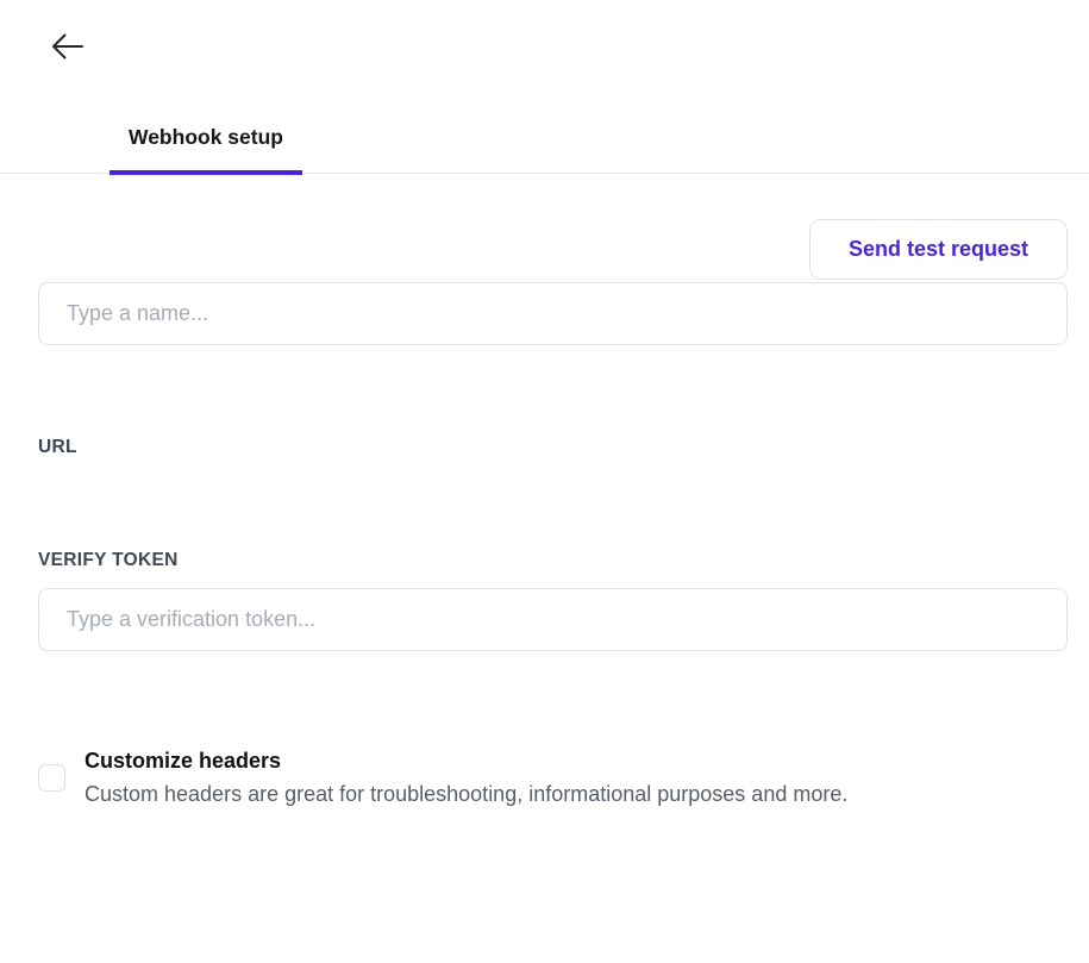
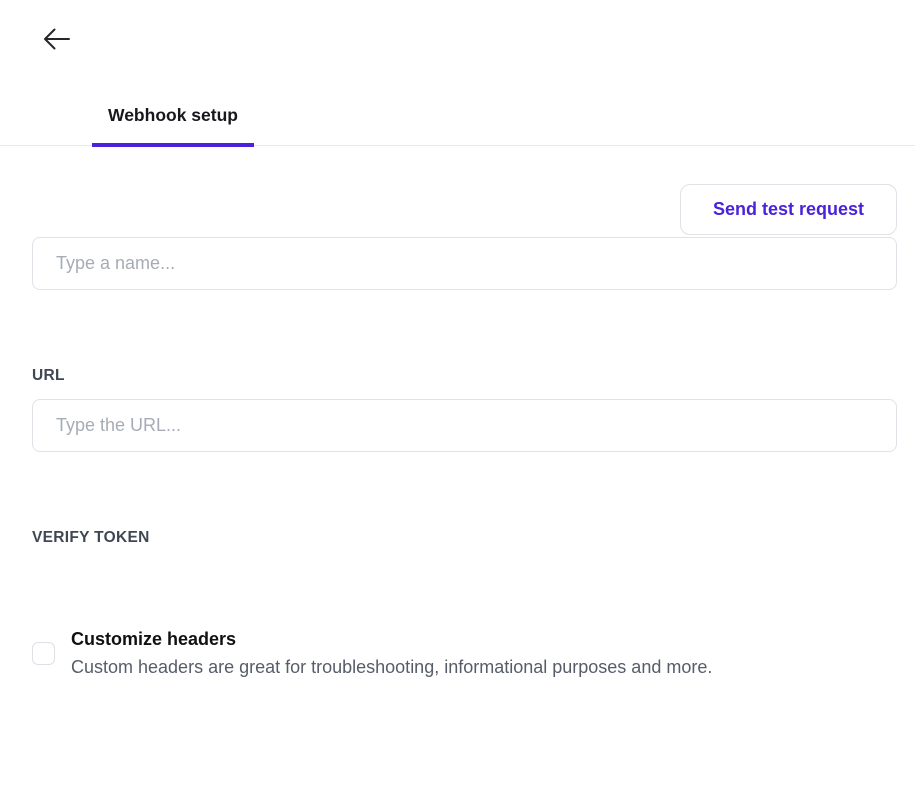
  Webhook setup
  Send test request
  Type a name...
  URL
+ Type the URL...
  VERIFY TOKEN
- Type a verification token...
  Customize headers
  Custom headers are great for troubleshooting, informational purposes and more.
